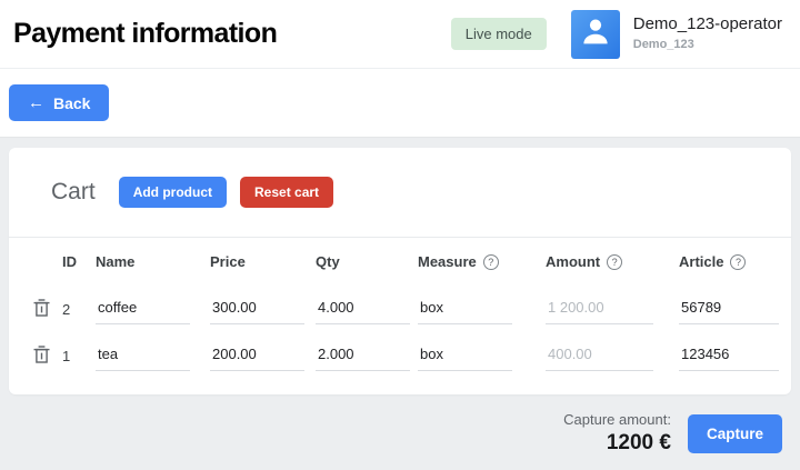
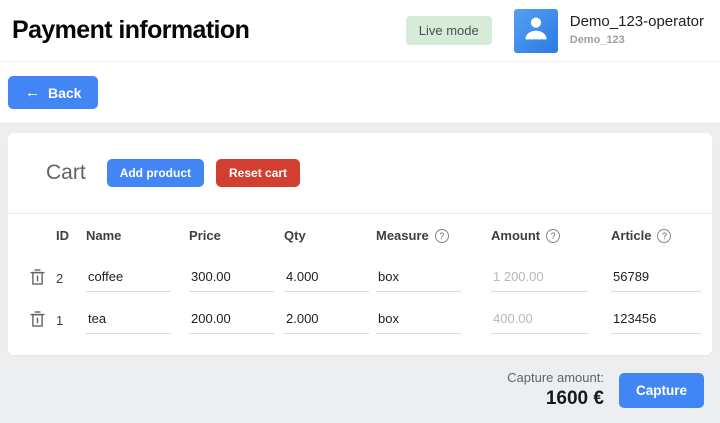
  Payment information
  Live mode
  Demo_123-operator
  Demo_123
  ←
  Back
  Cart
  Add product
  Reset cart
  ID
  Name
  Price
  Qty
  Measure
  ?
  Amount
  ?
  Article
  ?
  2
  coffee
  300.00
  4.000
  box
  1 200.00
  56789
  1
  tea
  200.00
  2.000
  box
  400.00
  123456
  Capture amount:
- 1200 €
+ 1600 €
  Capture
